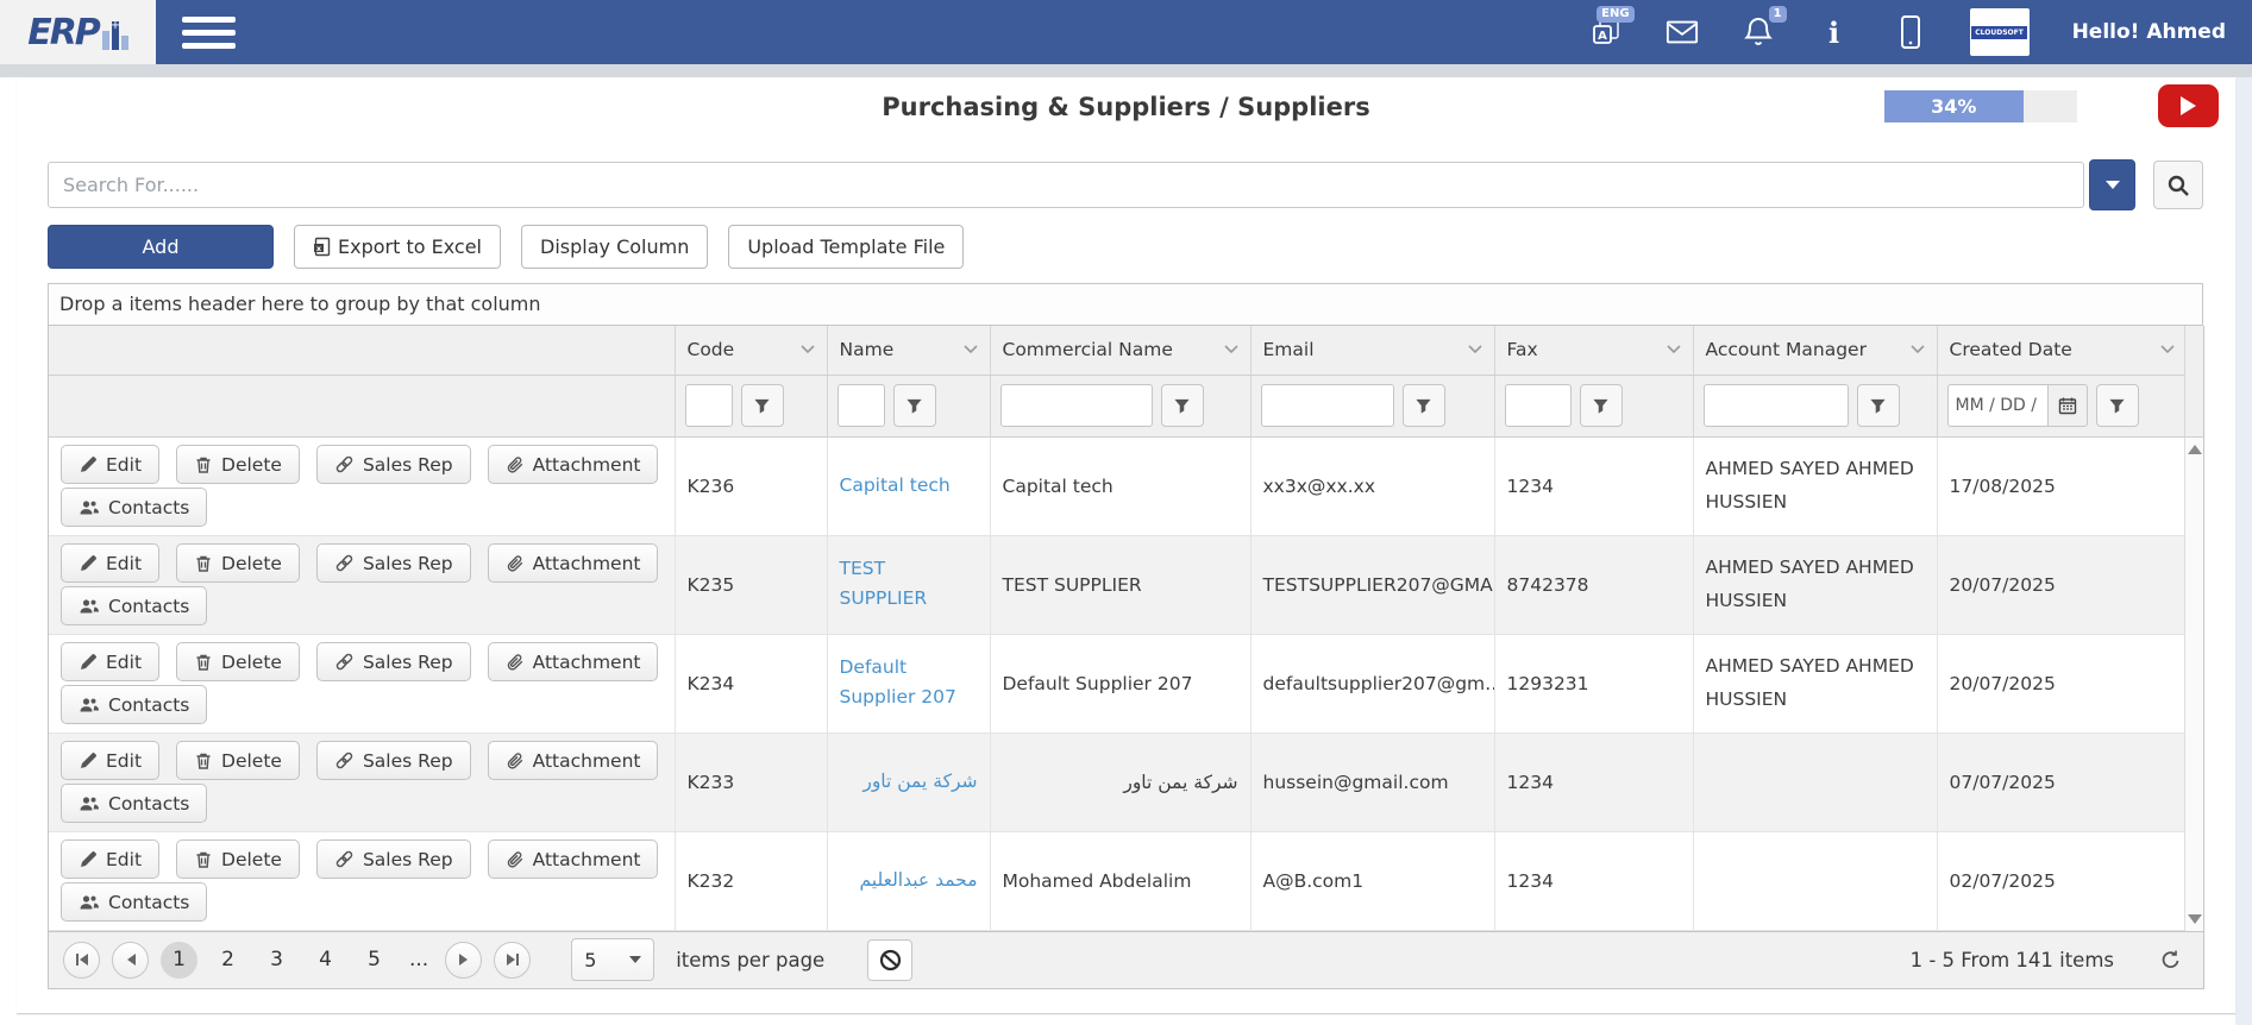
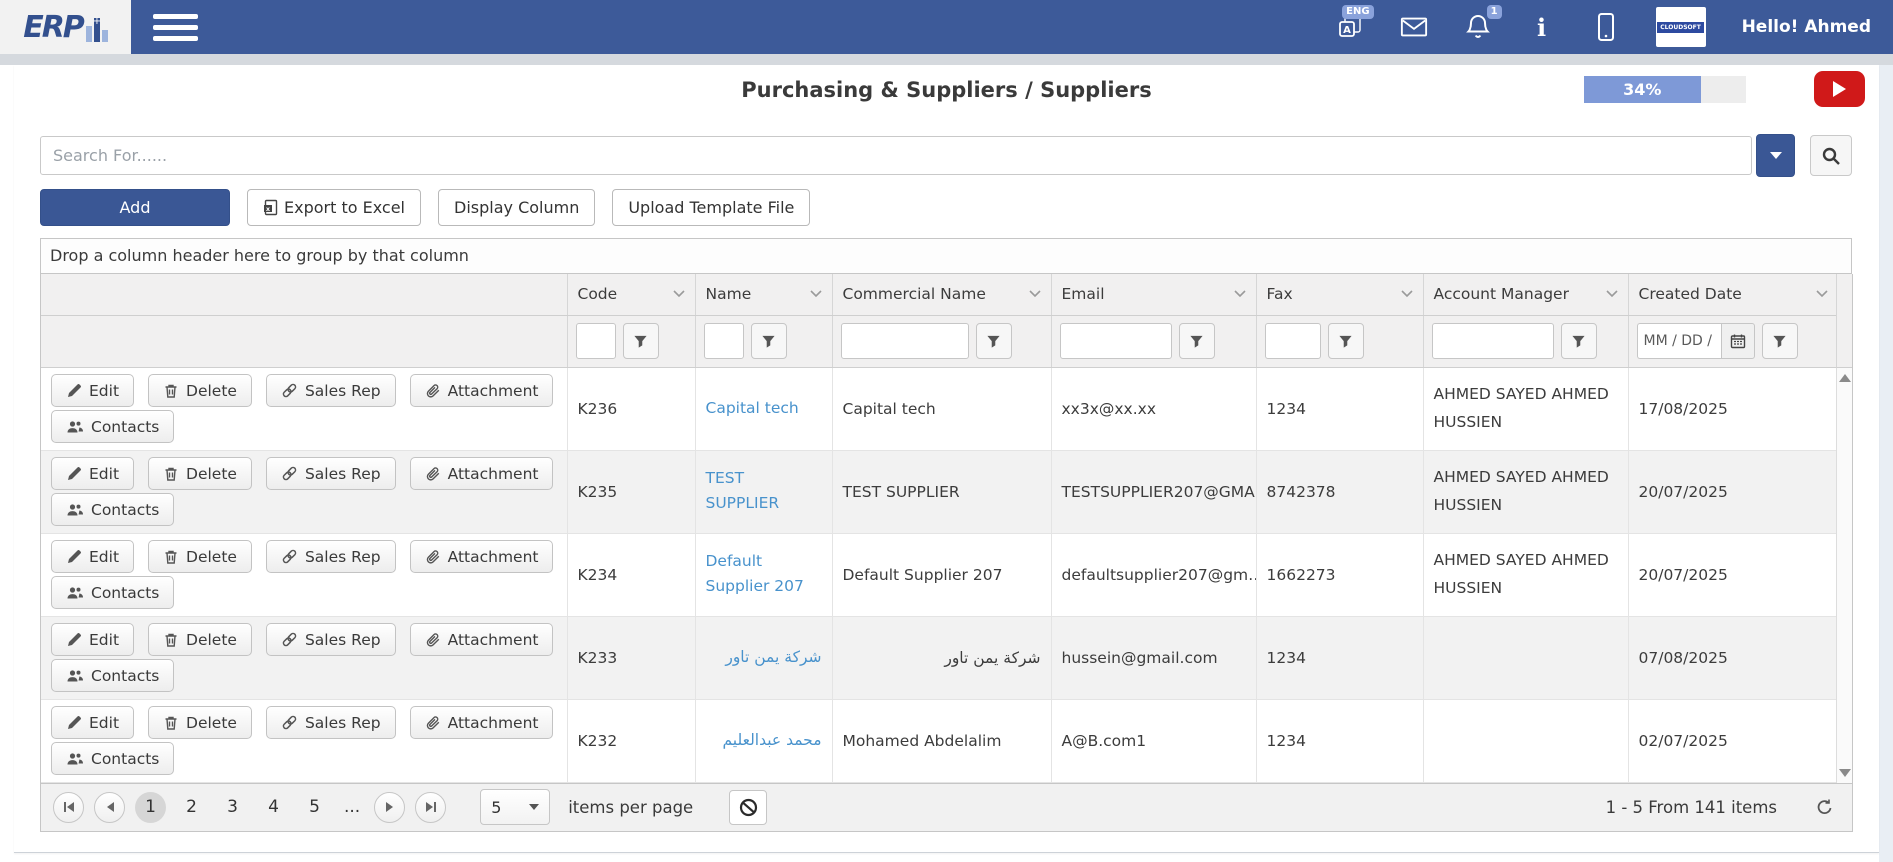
  ERP
  A
  ENG
  1
  i
  Hello! Ahmed
  Purchasing & Suppliers / Suppliers
  34%
  Search For......
  Add
  x
  Export to Excel
  Display Column
  Upload Template File
- Drop a items header here to group by that column
+ Drop a column header here to group by that column
  	Code	Name	Commercial Name	Email	Fax	Account Manager	Created Date
  Edit Delete Sales Rep Attachment Contacts	K236	Capital tech	Capital tech	xx3x@xx.xx	1234	AHMED SAYED AHMED HUSSIEN	17/08/2025
  Edit Delete Sales Rep Attachment Contacts	K235	TEST SUPPLIER	TEST SUPPLIER	TESTSUPPLIER207@GMA	8742378	AHMED SAYED AHMED HUSSIEN	20/07/2025
- Edit Delete Sales Rep Attachment Contacts	K234	Default Supplier 207	Default Supplier 207	defaultsupplier207@gm…	1293231	AHMED SAYED AHMED HUSSIEN	20/07/2025
+ Edit Delete Sales Rep Attachment Contacts	K234	Default Supplier 207	Default Supplier 207	defaultsupplier207@gm…	1662273	AHMED SAYED AHMED HUSSIEN	20/07/2025
- Edit Delete Sales Rep Attachment Contacts	K233	شركة يمن تاور	شركة يمن تاور	hussein@gmail.com	1234		07/07/2025
+ Edit Delete Sales Rep Attachment Contacts	K233	شركة يمن تاور	شركة يمن تاور	hussein@gmail.com	1234		07/08/2025
  Edit Delete Sales Rep Attachment Contacts	K232	محمد عبدالعليم	Mohamed Abdelalim	A@B.com1	1234		02/07/2025
  1
  2
  3
  4
  5
  ...
  5
  items per page
  1 - 5 From 141 items
